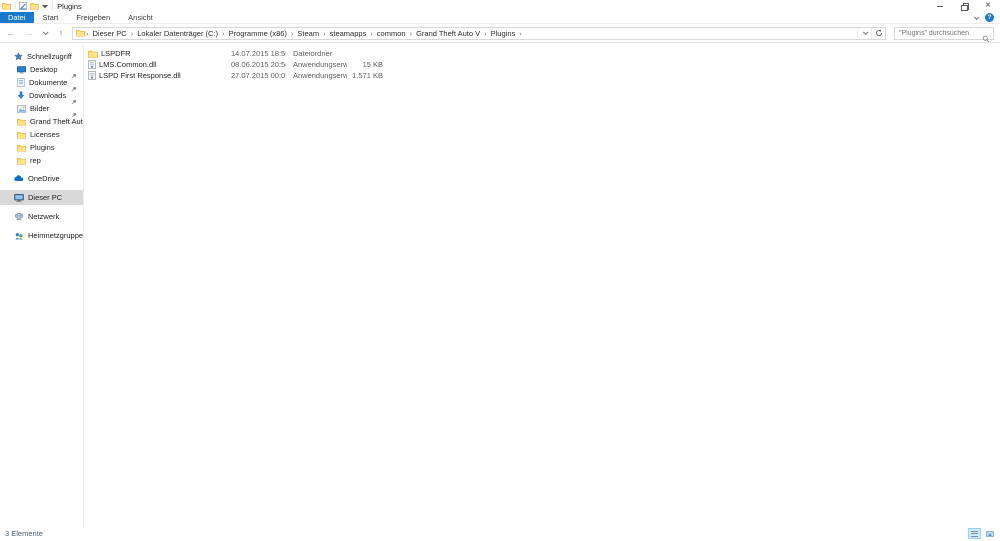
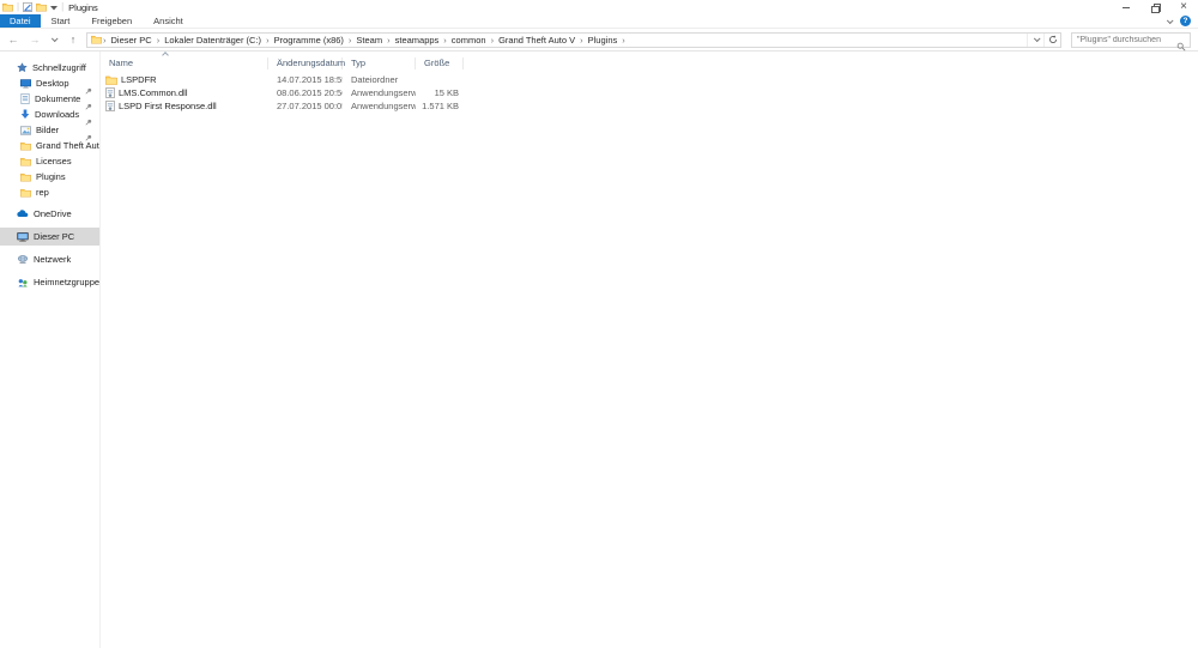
  |
  Plugins
  Datei
  Start
  Freigeben
  Ansicht
  Dieser PC
  Lokaler Datenträger (C:)
  Programme (x86)
  Steam
  steamapps
  common
  Grand Theft Auto V
  Plugins
  "Plugins" durchsuchen
  Schnellzugriff
  Desktop
  Dokumente
  Downloads
  Bilder
  Grand Theft Aut
  Licenses
  Plugins
  rep
  OneDrive
  Dieser PC
  Netzwerk
  Heimnetzgruppe
+ Name
+ Änderungsdatum
+ Typ
+ Größe
  LSPDFR
  14.07.2015 18:5
  Dateiordner
  LMS.Common.dll
  08.06.2015 20:5
  Anwendungserw
  15 KB
  LSPD First Response.dll
  27.07.2015 00:0
  Anwendungserw
  1.571 KB
- 3 Elemente
